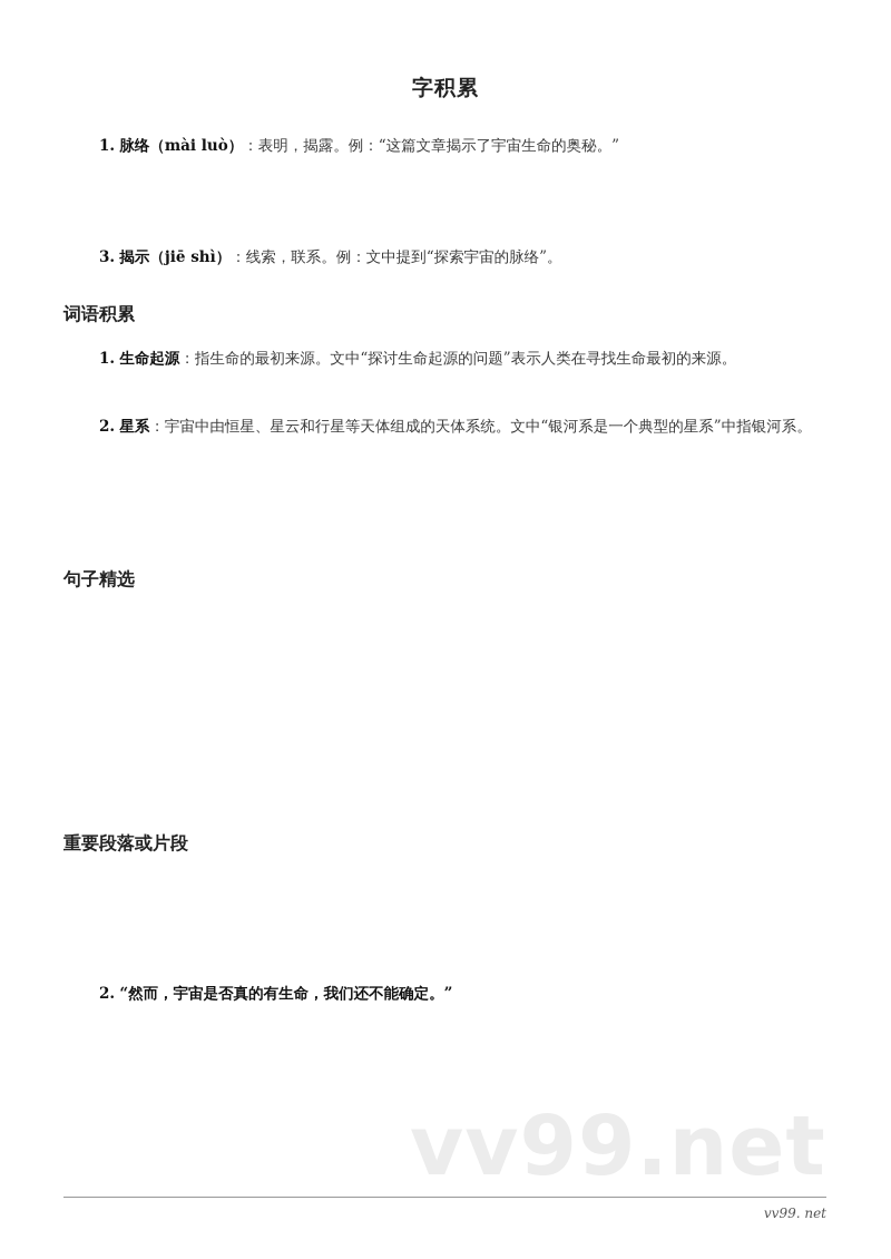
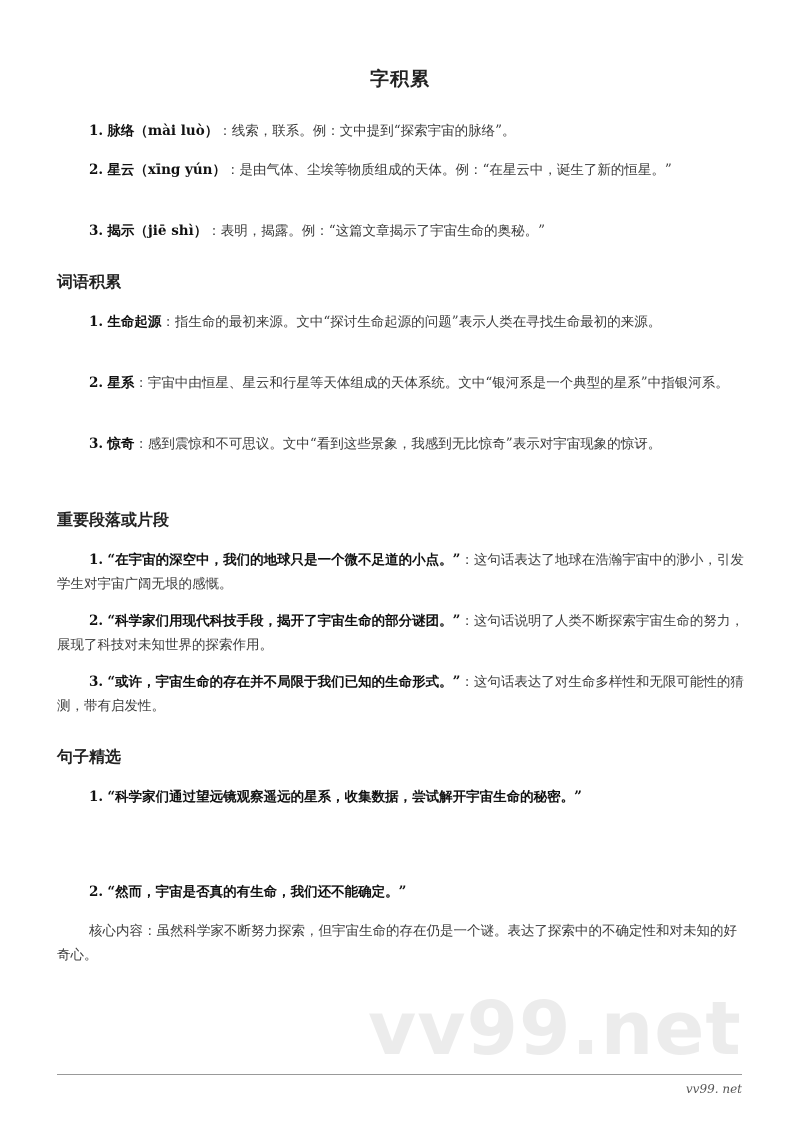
  字积累
- 1. 脉络（mài luò）：表明，揭露。例：“这篇文章揭示了宇宙生命的奥秘。”
+ 1. 脉络（mài luò）：线索，联系。例：文中提到“探索宇宙的脉络”。
+ 2. 星云（xīng yún）：是由气体、尘埃等物质组成的天体。例：“在星云中，诞生了新的恒星。”
- 3. 揭示（jiē shì）：线索，联系。例：文中提到“探索宇宙的脉络”。
+ 3. 揭示（jiē shì）：表明，揭露。例：“这篇文章揭示了宇宙生命的奥秘。”
  词语积累
  1. 生命起源：指生命的最初来源。文中“探讨生命起源的问题”表示人类在寻找生命最初的来源。
  2. 星系：宇宙中由恒星、星云和行星等天体组成的天体系统。文中“银河系是一个典型的星系”中指银河系。
+ 3. 惊奇：感到震惊和不可思议。文中“看到这些景象，我感到无比惊奇”表示对宇宙现象的惊讶。
- 句子精选
+ 重要段落或片段
+ 1. “在宇宙的深空中，我们的地球只是一个微不足道的小点。”：这句话表达了地球在浩瀚宇宙中的渺小，引发学生对宇宙广阔无垠的感慨。
+ 2. “科学家们用现代科技手段，揭开了宇宙生命的部分谜团。”：这句话说明了人类不断探索宇宙生命的努力，展现了科技对未知世界的探索作用。
+ 3. “或许，宇宙生命的存在并不局限于我们已知的生命形式。”：这句话表达了对生命多样性和无限可能性的猜测，带有启发性。
- 重要段落或片段
+ 句子精选
+ 1. “科学家们通过望远镜观察遥远的星系，收集数据，尝试解开宇宙生命的秘密。”
  2. “然而，宇宙是否真的有生命，我们还不能确定。”
+ 核心内容：虽然科学家不断努力探索，但宇宙生命的存在仍是一个谜。表达了探索中的不确定性和对未知的好奇心。
  vv99. net
